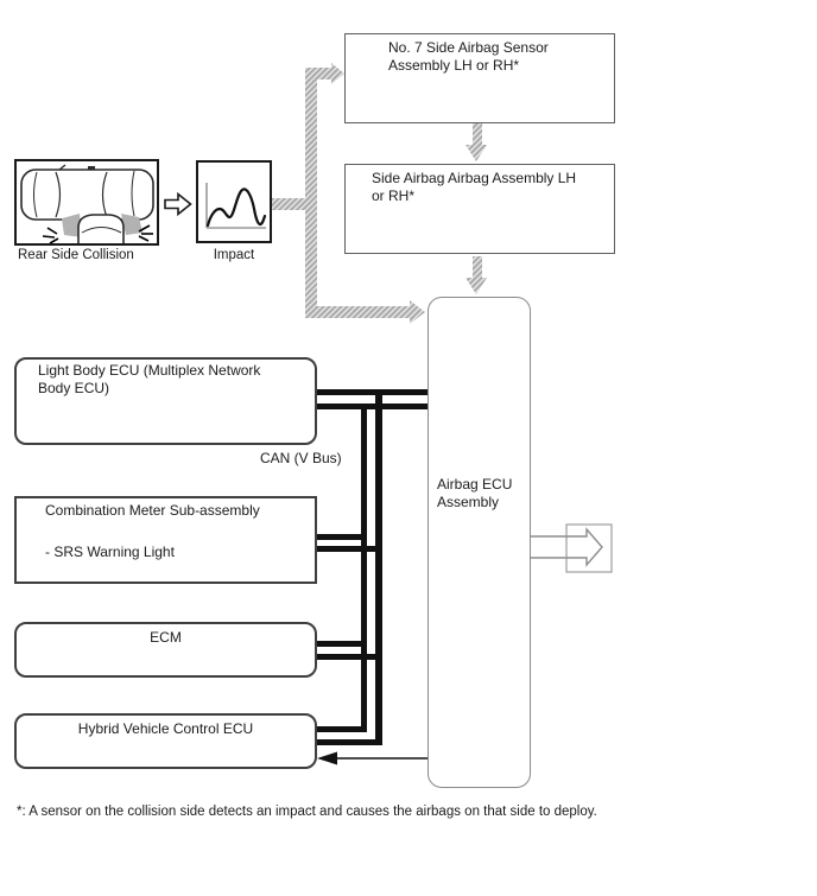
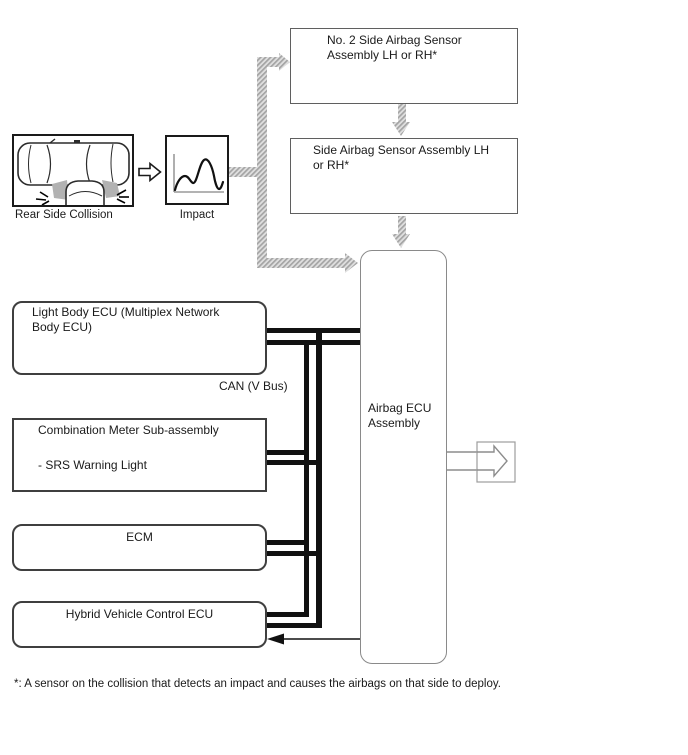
  Rear Side Collision
  Impact
- No. 7 Side Airbag Sensor
+ No. 2 Side Airbag Sensor
  Assembly LH or RH*
- Side Airbag Airbag Assembly LH
+ Side Airbag Sensor Assembly LH
  or RH*
  Airbag ECU
  Assembly
  Light Body ECU (Multiplex Network
  Body ECU)
  CAN (V Bus)
  Combination Meter Sub-assembly
  - SRS Warning Light
  ECM
  Hybrid Vehicle Control ECU
- *: A sensor on the collision side detects an impact and causes the airbags on that side to deploy.
+ *: A sensor on the collision that detects an impact and causes the airbags on that side to deploy.
